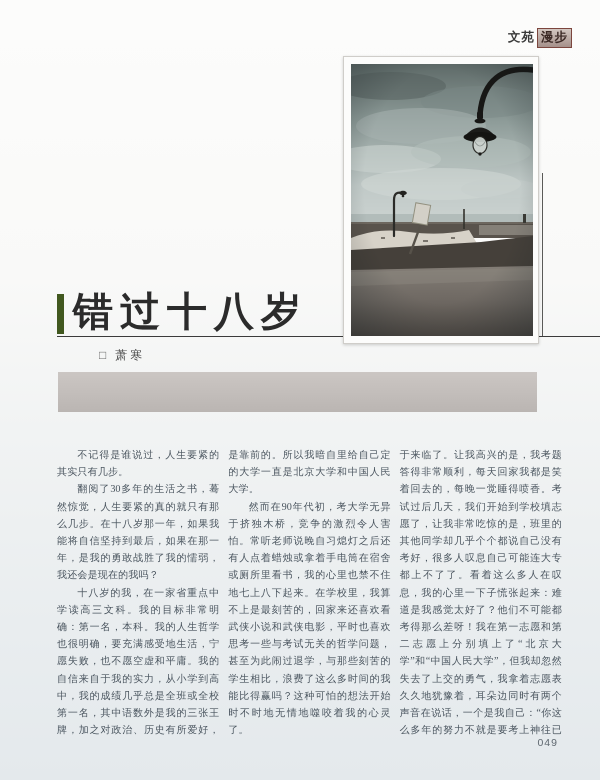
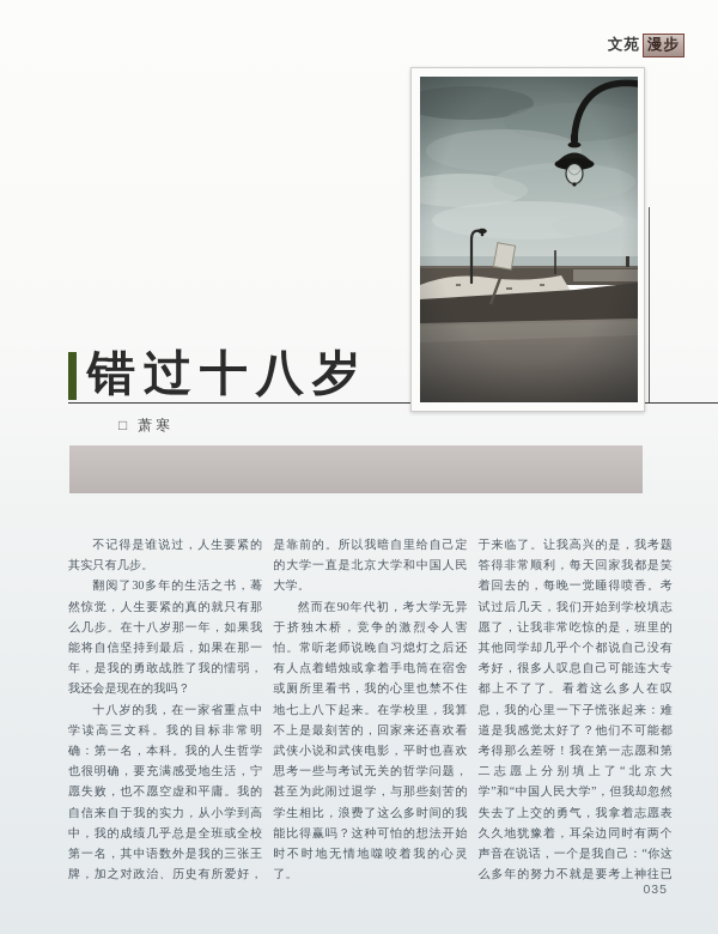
  文苑 漫步
  错过十八岁
  □ 萧寒
  不记得是谁说过，人生要紧的其实只有几步。
  翻阅了30多年的生活之书，蓦然惊觉，人生要紧的真的就只有那么几步。在十八岁那一年，如果我能将自信坚持到最后，如果在那一年，是我的勇敢战胜了我的懦弱，我还会是现在的我吗？
  十八岁的我，在一家省重点中学读高三文科。我的目标非常明确：第一名，本科。我的人生哲学也很明确，要充满感受地生活，宁愿失败，也不愿空虚和平庸。我的自信来自于我的实力，从小学到高中，我的成绩几乎总是全班或全校第一名，其中语数外是我的三张王牌，加之对政治、历史有所爱好，
  是靠前的。所以我暗自里给自己定的大学一直是北京大学和中国人民大学。
  然而在90年代初，考大学无异于挤独木桥，竞争的激烈令人害怕。常听老师说晚自习熄灯之后还有人点着蜡烛或拿着手电筒在宿舍或厕所里看书，我的心里也禁不住地七上八下起来。在学校里，我算不上是最刻苦的，回家来还喜欢看武侠小说和武侠电影，平时也喜欢思考一些与考试无关的哲学问题，甚至为此闹过退学，与那些刻苦的学生相比，浪费了这么多时间的我能比得赢吗？这种可怕的想法开始时不时地无情地噬咬着我的心灵了。
  于来临了。让我高兴的是，我考题答得非常顺利，每天回家我都是笑着回去的，每晚一觉睡得喷香。考试过后几天，我们开始到学校填志愿了，让我非常吃惊的是，班里的其他同学却几乎个个都说自己没有考好，很多人叹息自己可能连大专都上不了了。看着这么多人在叹息，我的心里一下子慌张起来：难道是我感觉太好了？他们不可能都考得那么差呀！我在第一志愿和第二志愿上分别填上了“北京大学”和“中国人民大学”，但我却忽然失去了上交的勇气，我拿着志愿表久久地犹豫着，耳朵边同时有两个声音在说话，一个是我自己：“你这么多年的努力不就是要考上神往已
- 049
+ 035
